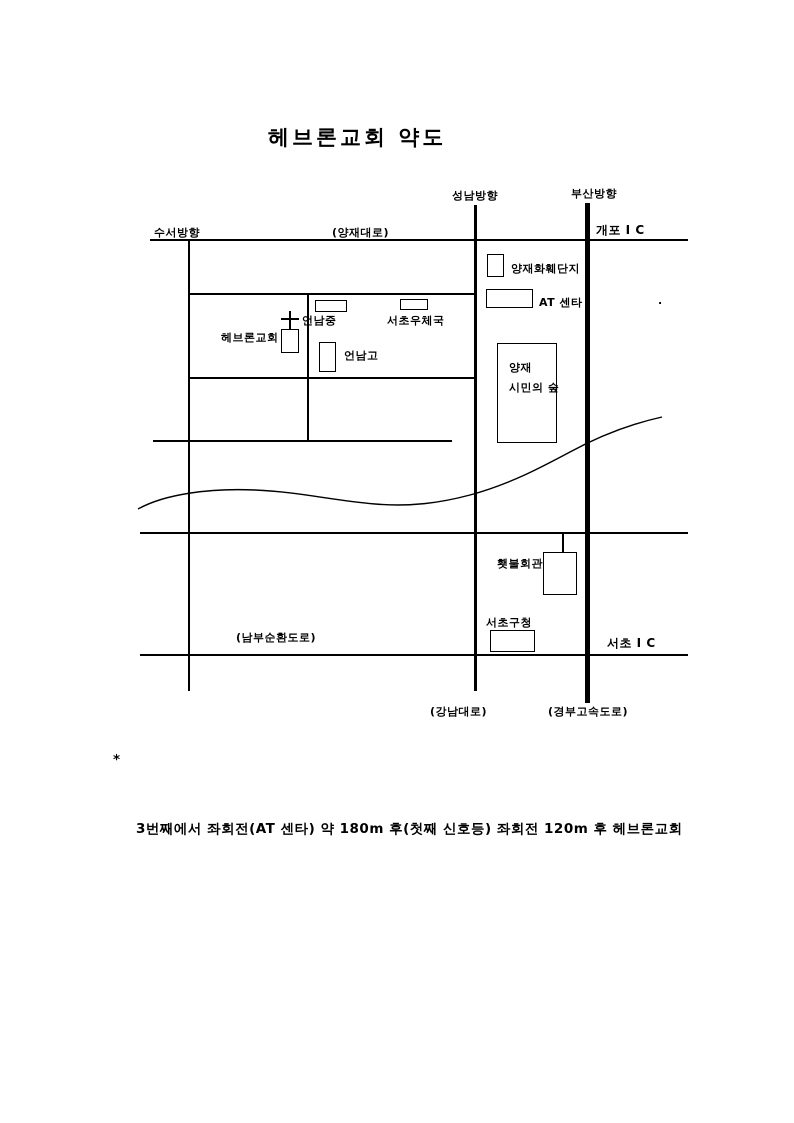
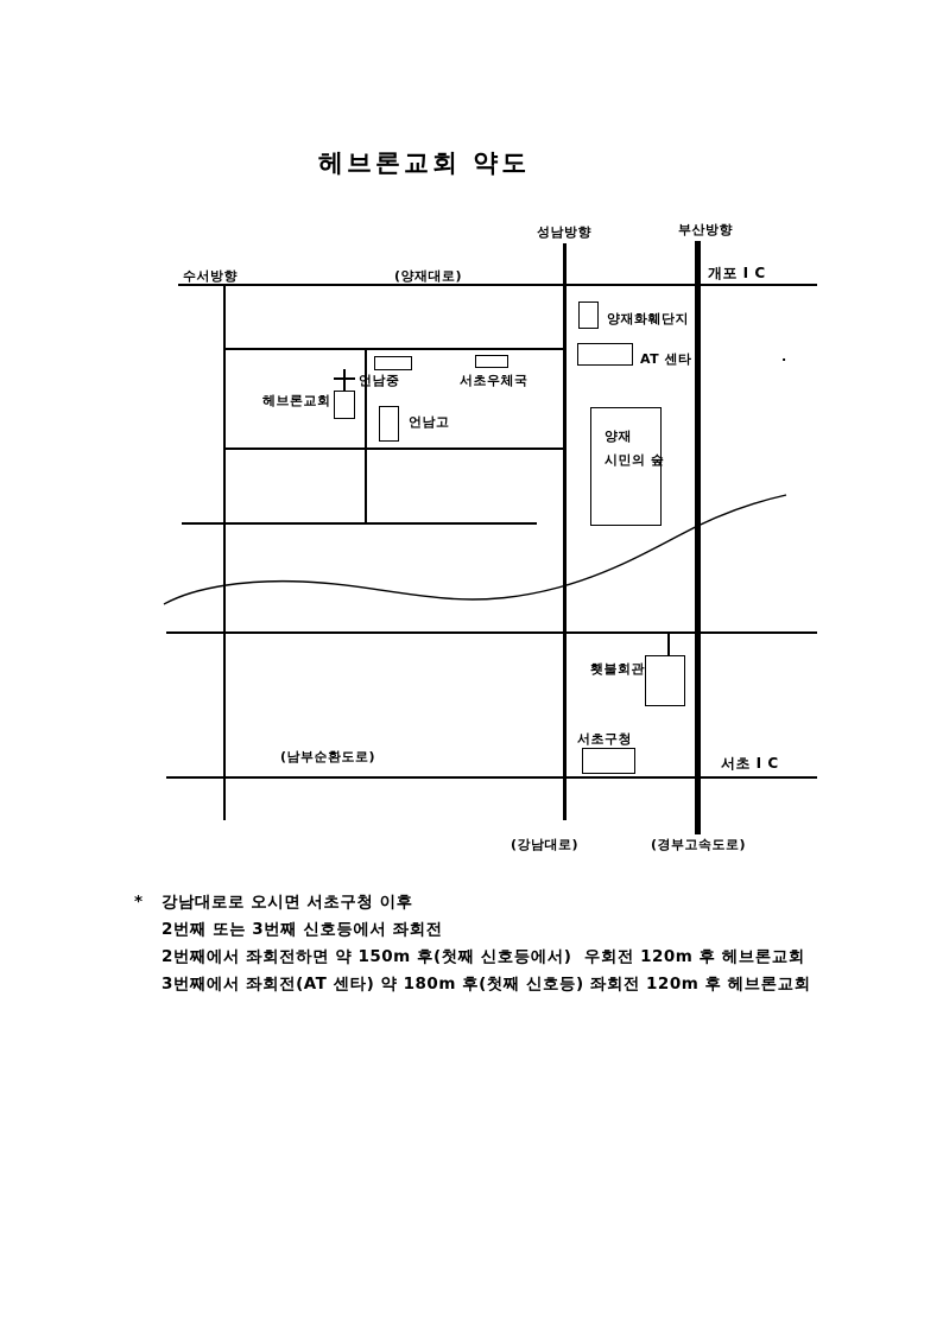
  헤브론교회 약도
  수서방향
  (양재대로)
  성남방향
  부산방향
  개포 I C
  양재화훼단지
  AT 센타
  언남중
  서초우체국
  헤브론교회
  언남고
  양재
  시민의 숲
  .
  횃불회관
  서초구청
  서초 I C
  (남부순환도로)
  (강남대로)
  (경부고속도로)
  *
+ 강남대로로 오시면 서초구청 이후
+ 2번째 또는 3번째 신호등에서 좌회전
+ 2번째에서 좌회전하면 약 150m 후(첫째 신호등에서) 우회전 120m 후 헤브론교회
  3번째에서 좌회전(AT 센타) 약 180m 후(첫째 신호등) 좌회전 120m 후 헤브론교회
